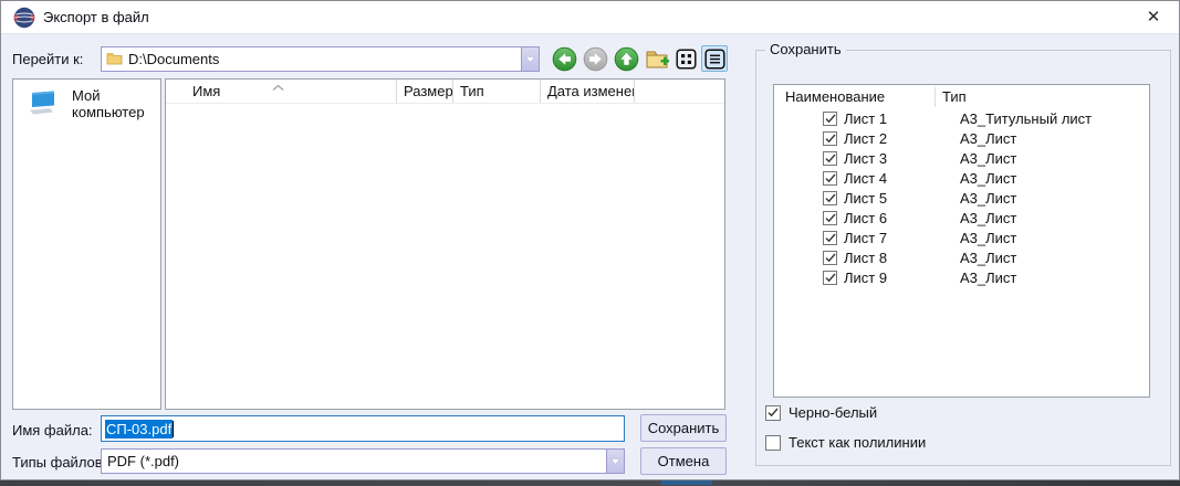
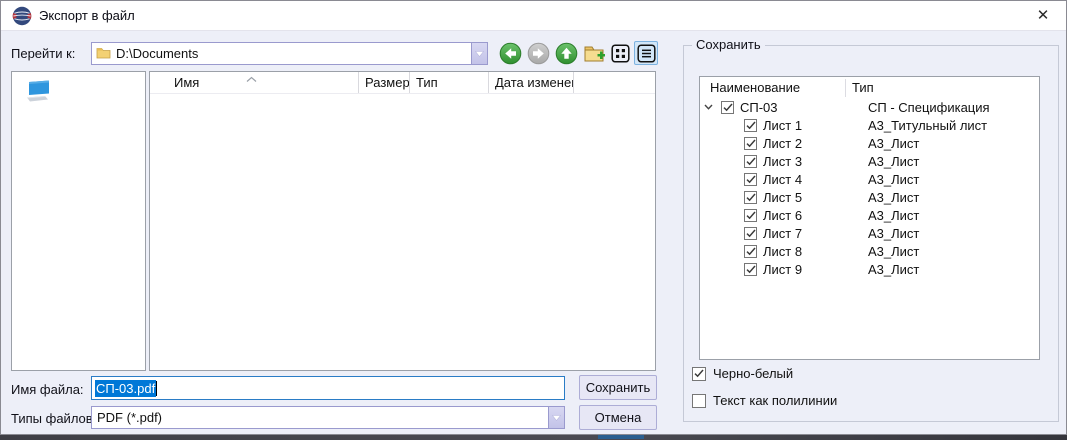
  Экспорт в файл
  ✕
  Перейти к:
  D:\Documents
- Мой компьютер
  Имя
  Размер
  Тип
  Дата измене
  Имя файла:
  СП-03.pdf
  Сохранить
  Типы файлов
  PDF (*.pdf)
  Отмена
  Сохранить
  Наименование
  Тип
+ СП-03
+ СП - Спецификация
  Лист 1
  А3_Титульный лист
  Лист 2
  А3_Лист
  Лист 3
  А3_Лист
  Лист 4
  А3_Лист
  Лист 5
  А3_Лист
  Лист 6
  А3_Лист
  Лист 7
  А3_Лист
  Лист 8
  А3_Лист
  Лист 9
  А3_Лист
  Черно-белый
  Текст как полилинии
